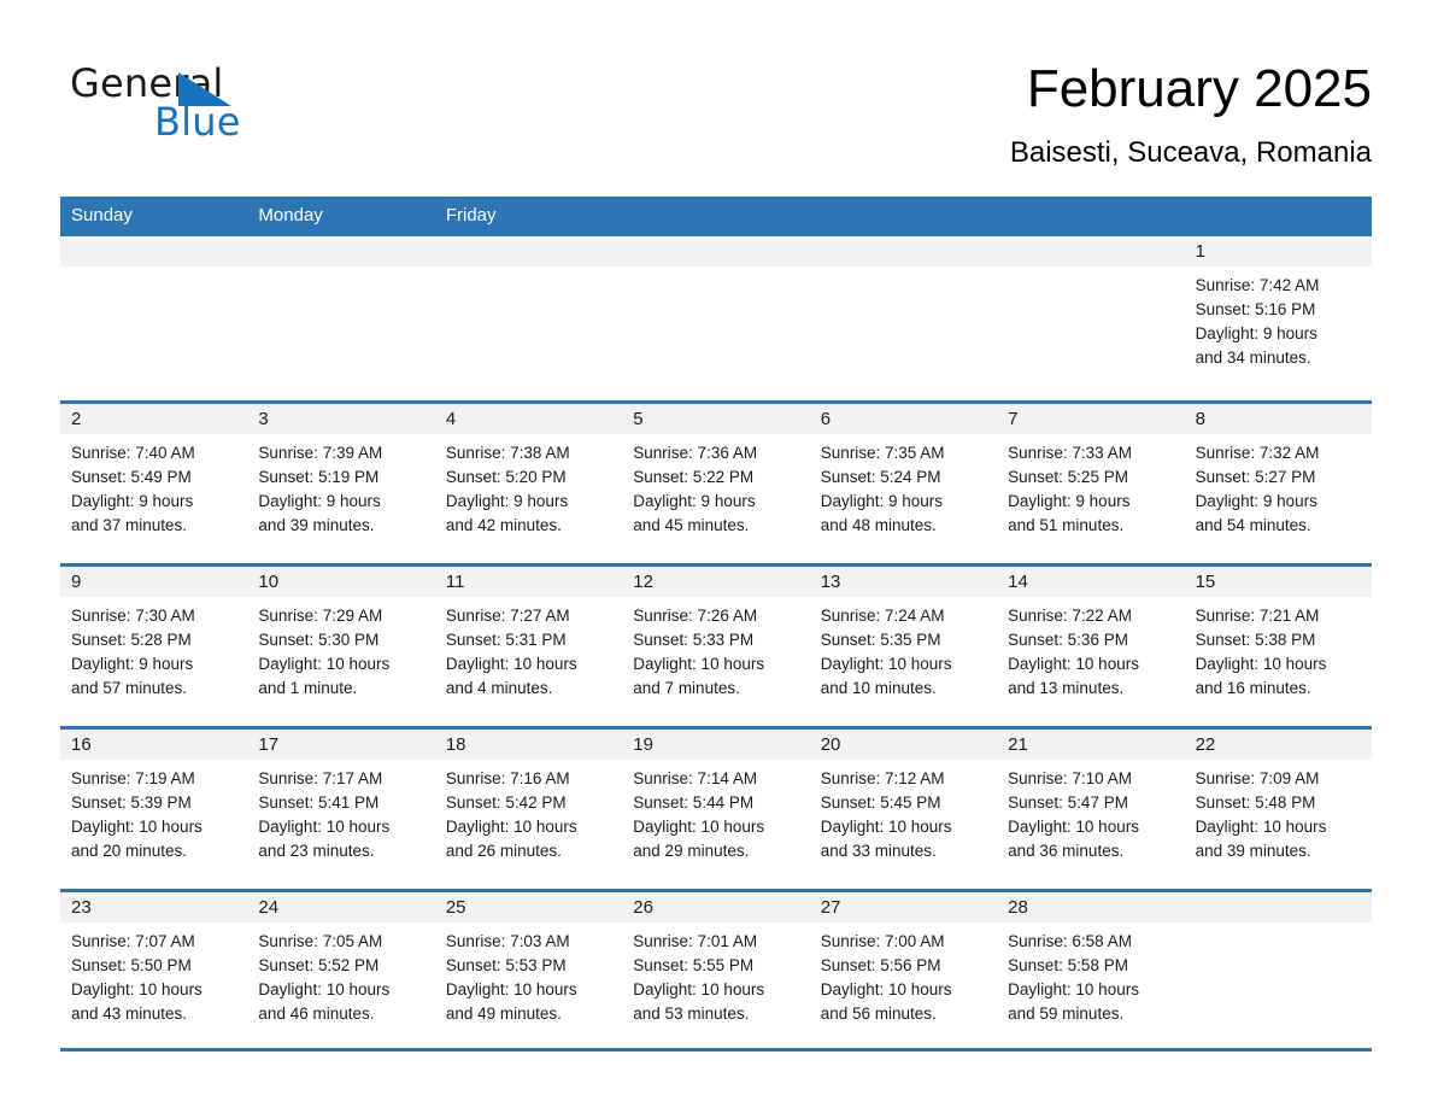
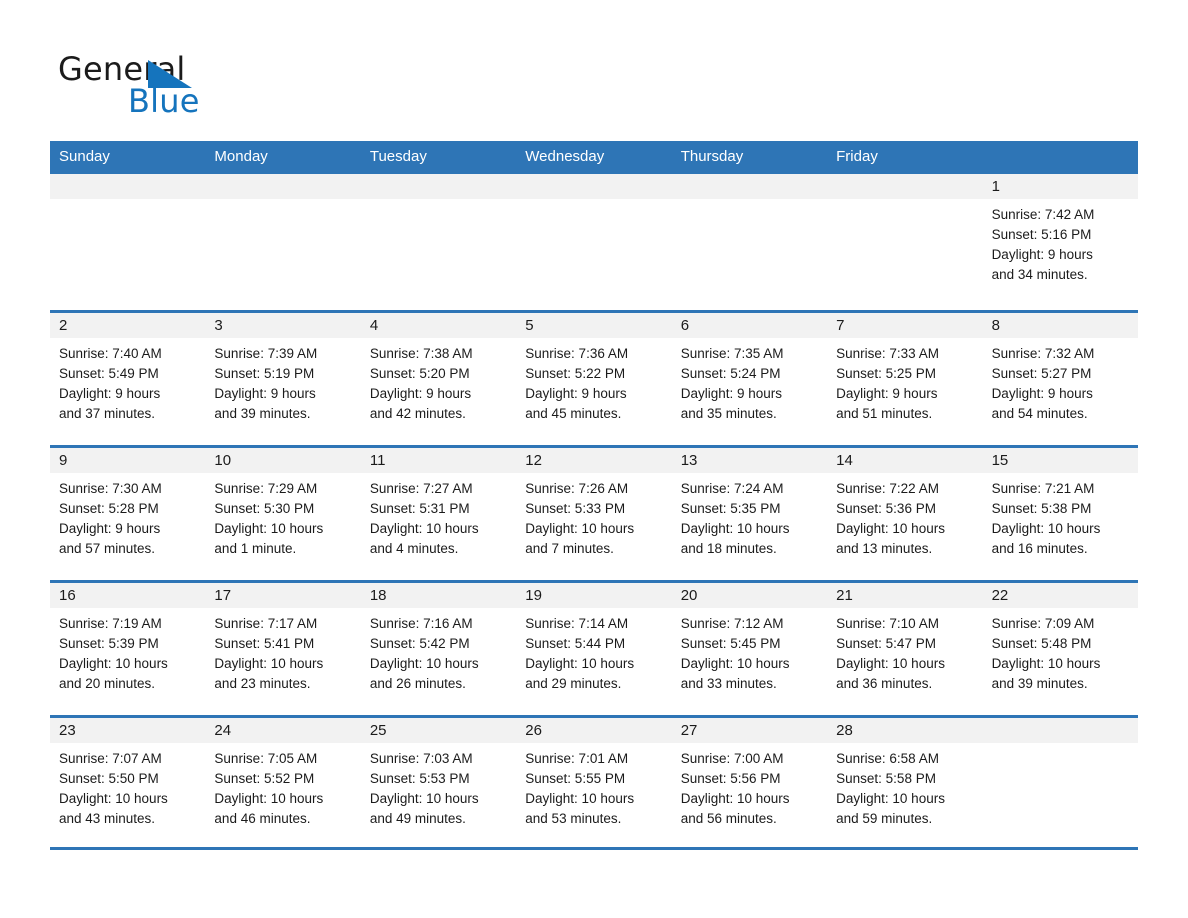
  General
  Blue
- February 2025
- Baisesti, Suceava, Romania
  Sunday
  Monday
+ Tuesday
+ Wednesday
+ Thursday
  Friday
  1
  Sunrise: 7:42 AM
  Sunset: 5:16 PM
  Daylight: 9 hours
  and 34 minutes.
  2
  Sunrise: 7:40 AM
  Sunset: 5:49 PM
  Daylight: 9 hours
  and 37 minutes.
  3
  Sunrise: 7:39 AM
  Sunset: 5:19 PM
  Daylight: 9 hours
  and 39 minutes.
  4
  Sunrise: 7:38 AM
  Sunset: 5:20 PM
  Daylight: 9 hours
  and 42 minutes.
  5
  Sunrise: 7:36 AM
  Sunset: 5:22 PM
  Daylight: 9 hours
  and 45 minutes.
  6
  Sunrise: 7:35 AM
  Sunset: 5:24 PM
  Daylight: 9 hours
- and 48 minutes.
+ and 35 minutes.
  7
  Sunrise: 7:33 AM
  Sunset: 5:25 PM
  Daylight: 9 hours
  and 51 minutes.
  8
  Sunrise: 7:32 AM
  Sunset: 5:27 PM
  Daylight: 9 hours
  and 54 minutes.
  9
  Sunrise: 7:30 AM
  Sunset: 5:28 PM
  Daylight: 9 hours
  and 57 minutes.
  10
  Sunrise: 7:29 AM
  Sunset: 5:30 PM
  Daylight: 10 hours
  and 1 minute.
  11
  Sunrise: 7:27 AM
  Sunset: 5:31 PM
  Daylight: 10 hours
  and 4 minutes.
  12
  Sunrise: 7:26 AM
  Sunset: 5:33 PM
  Daylight: 10 hours
  and 7 minutes.
  13
  Sunrise: 7:24 AM
  Sunset: 5:35 PM
  Daylight: 10 hours
- and 10 minutes.
+ and 18 minutes.
  14
  Sunrise: 7:22 AM
  Sunset: 5:36 PM
  Daylight: 10 hours
  and 13 minutes.
  15
  Sunrise: 7:21 AM
  Sunset: 5:38 PM
  Daylight: 10 hours
  and 16 minutes.
  16
  Sunrise: 7:19 AM
  Sunset: 5:39 PM
  Daylight: 10 hours
  and 20 minutes.
  17
  Sunrise: 7:17 AM
  Sunset: 5:41 PM
  Daylight: 10 hours
  and 23 minutes.
  18
  Sunrise: 7:16 AM
  Sunset: 5:42 PM
  Daylight: 10 hours
  and 26 minutes.
  19
  Sunrise: 7:14 AM
  Sunset: 5:44 PM
  Daylight: 10 hours
  and 29 minutes.
  20
  Sunrise: 7:12 AM
  Sunset: 5:45 PM
  Daylight: 10 hours
  and 33 minutes.
  21
  Sunrise: 7:10 AM
  Sunset: 5:47 PM
  Daylight: 10 hours
  and 36 minutes.
  22
  Sunrise: 7:09 AM
  Sunset: 5:48 PM
  Daylight: 10 hours
  and 39 minutes.
  23
  Sunrise: 7:07 AM
  Sunset: 5:50 PM
  Daylight: 10 hours
  and 43 minutes.
  24
  Sunrise: 7:05 AM
  Sunset: 5:52 PM
  Daylight: 10 hours
  and 46 minutes.
  25
  Sunrise: 7:03 AM
  Sunset: 5:53 PM
  Daylight: 10 hours
  and 49 minutes.
  26
  Sunrise: 7:01 AM
  Sunset: 5:55 PM
  Daylight: 10 hours
  and 53 minutes.
  27
  Sunrise: 7:00 AM
  Sunset: 5:56 PM
  Daylight: 10 hours
  and 56 minutes.
  28
  Sunrise: 6:58 AM
  Sunset: 5:58 PM
  Daylight: 10 hours
  and 59 minutes.
